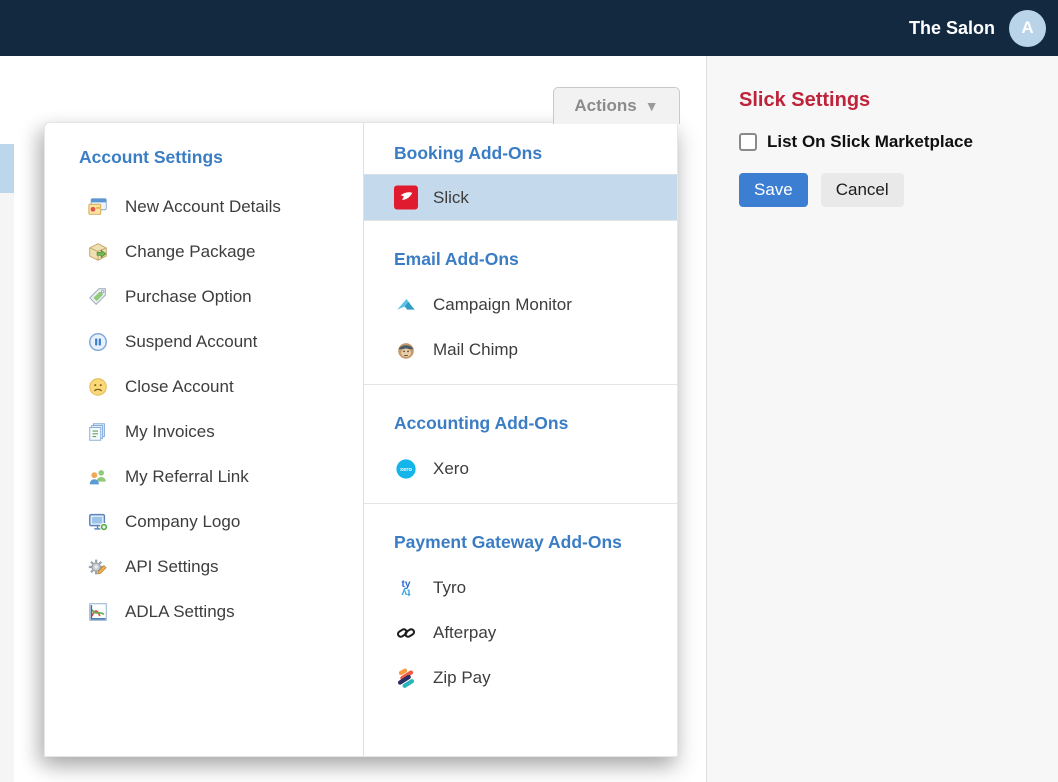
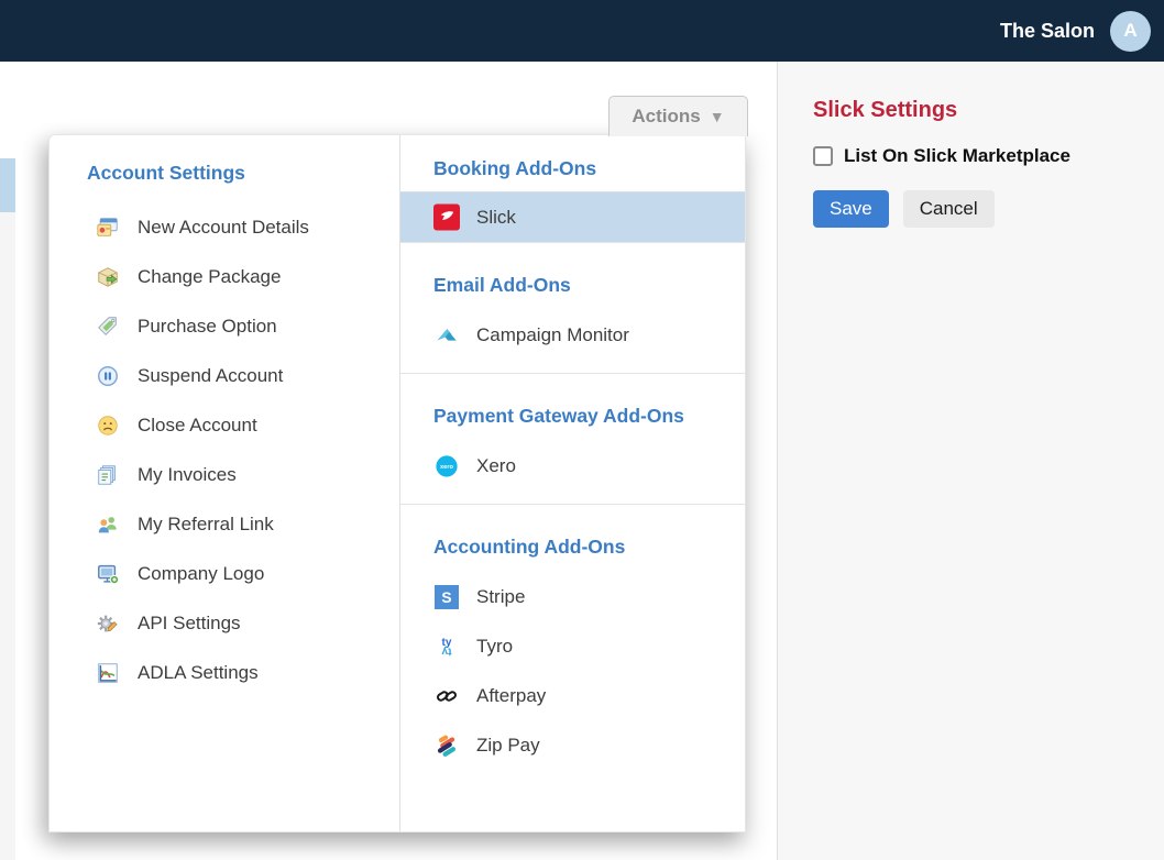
  The Salon
  A
  Slick Settings
  List On Slick Marketplace
  Save
  Cancel
  Actions
  ▼
  Account Settings
  New Account Details
  Change Package
  Purchase Option
  Suspend Account
  Close Account
  My Invoices
  My Referral Link
  Company Logo
  API Settings
  ADLA Settings
  Booking Add-Ons
  Slick
  Email Add-Ons
  Campaign Monitor
- Mail Chimp
- Accounting Add-Ons
+ Payment Gateway Add-Ons
  Xero
- Payment Gateway Add-Ons
+ Accounting Add-Ons
+ S
+ Stripe
  ty
  Tyro
  Afterpay
  Zip Pay
